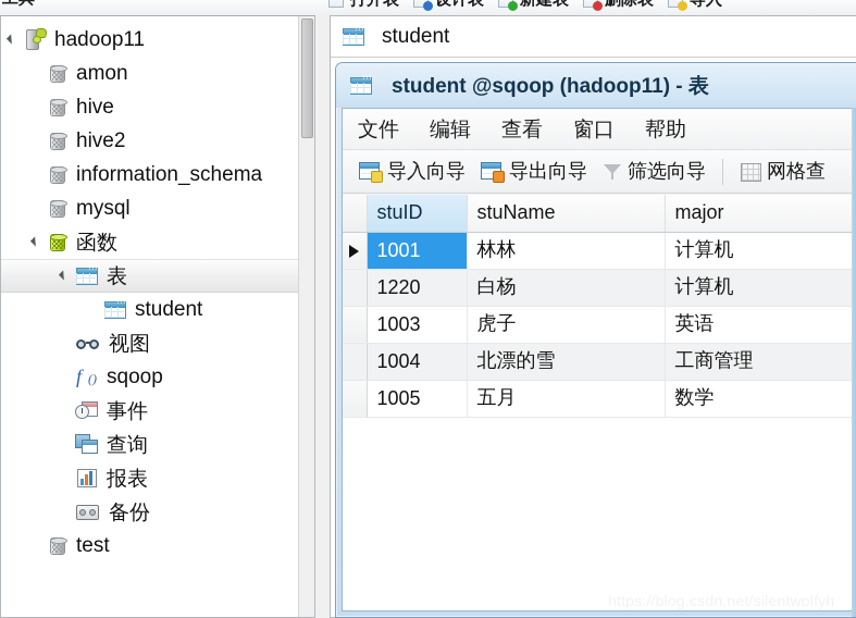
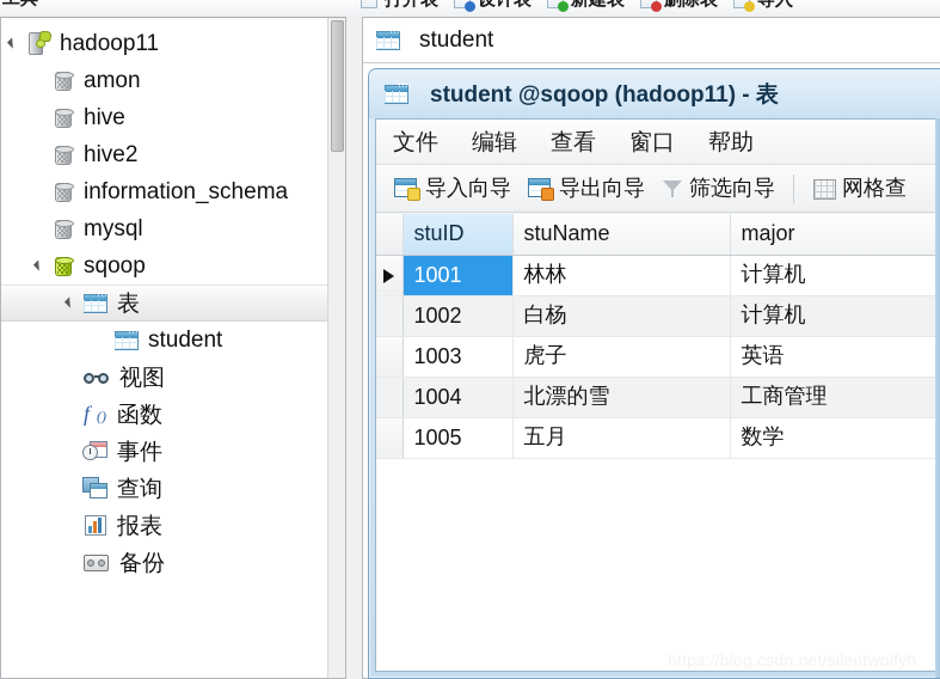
  hadoop11
  amon
  hive
  hive2
  information_schema
  mysql
- 函数
+ sqoop
  表
  student
  视图
  f
  ()
- sqoop
+ 函数
  事件
  查询
  报表
  备份
- test
  student
  student @sqoop (hadoop11) - 表
  文件
  编辑
  查看
  窗口
  帮助
  导入向导
  导出向导
  筛选向导
  网格查
  	stuID	stuName	major
  	1001	林林	计算机
- 	1220	白杨	计算机
+ 	1002	白杨	计算机
  	1003	虎子	英语
  	1004	北漂的雪	工商管理
  	1005	五月	数学
